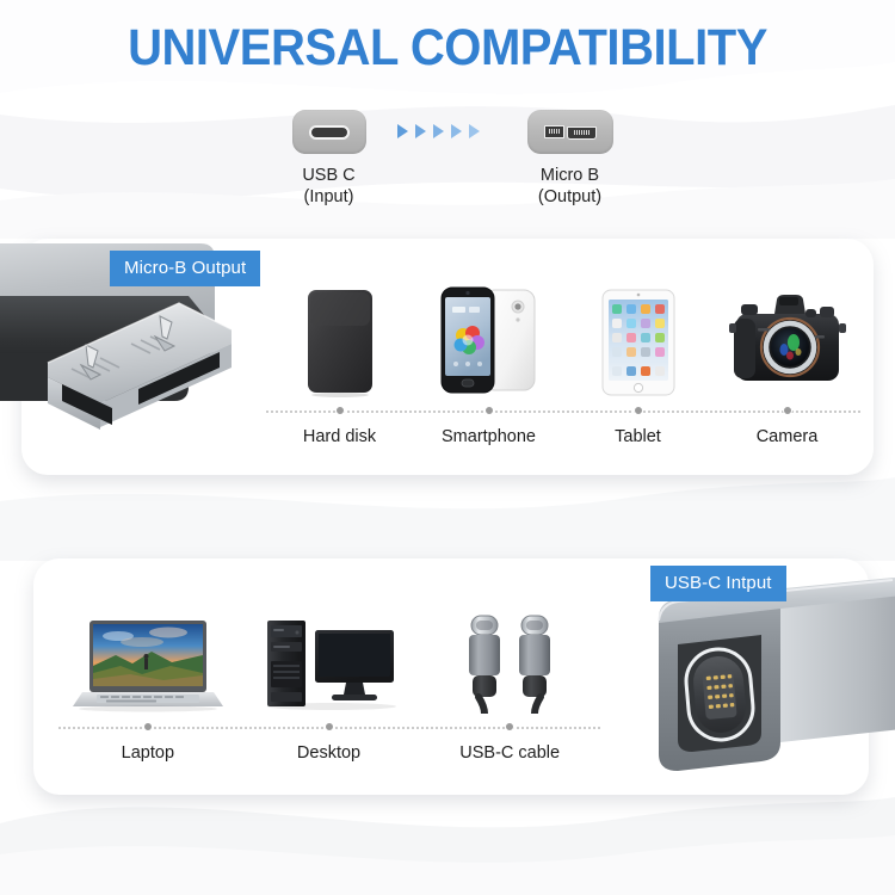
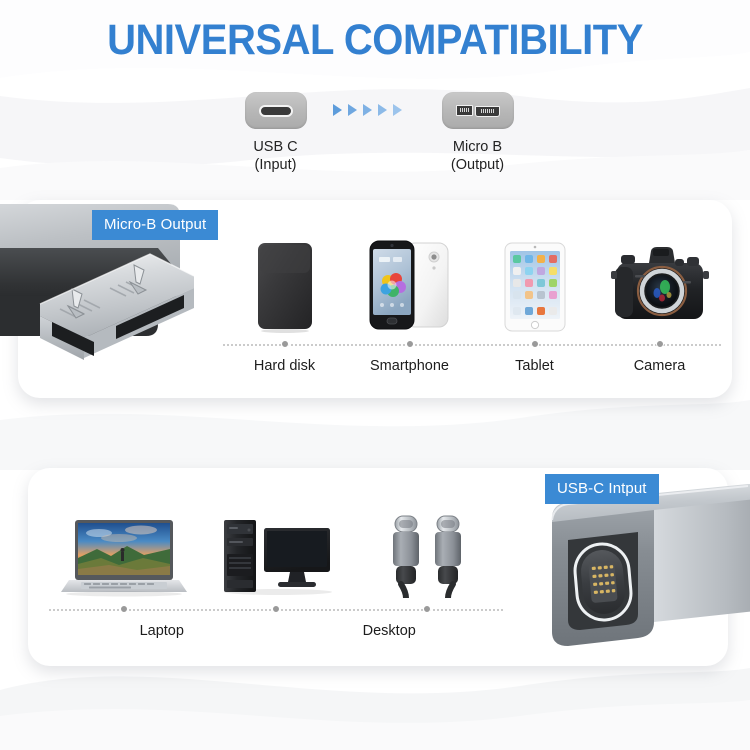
  UNIVERSAL COMPATIBILITY
  USB C
  (Input)
  Micro B
  (Output)
  Micro-B Output
  Hard disk
  Smartphone
  Tablet
  Camera
  USB-C Intput
  Laptop
  Desktop
- USB-C cable
